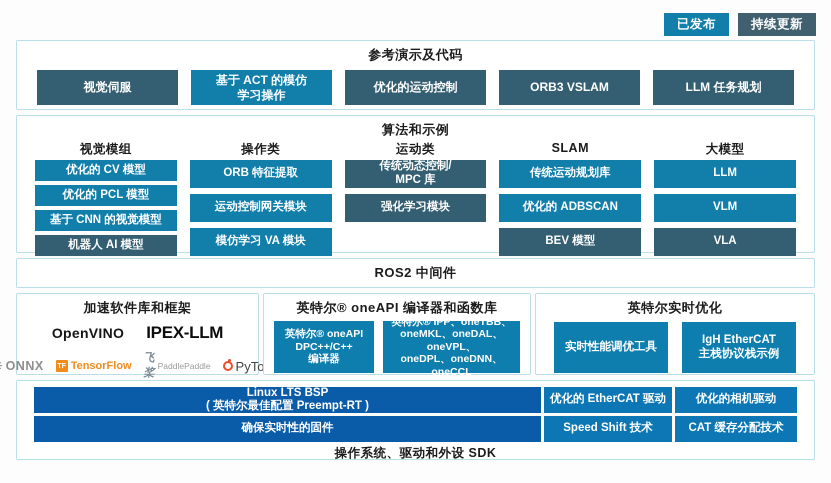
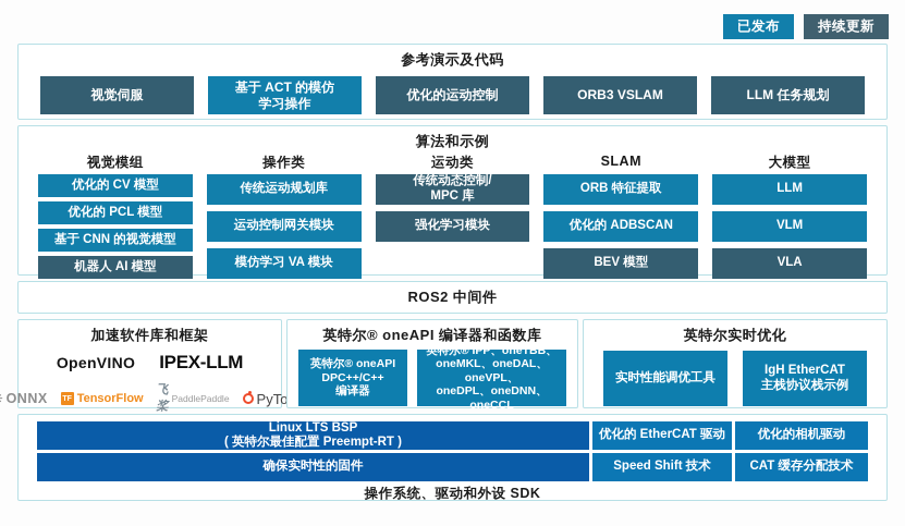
  已发布
  持续更新
  参考演示及代码
  视觉伺服
  基于 ACT 的模仿
  学习操作
  优化的运动控制
  ORB3 VSLAM
  LLM 任务规划
  算法和示例
  视觉模组
  优化的 CV 模型
  优化的 PCL 模型
  基于 CNN 的视觉模型
  机器人 AI 模型
  操作类
- ORB 特征提取
+ 传统运动规划库
  运动控制网关模块
  模仿学习 VA 模块
  运动类
  传统动态控制/
  MPC 库
  强化学习模块
  SLAM
- 传统运动规划库
+ ORB 特征提取
  优化的 ADBSCAN
  BEV 模型
  大模型
  LLM
  VLM
  VLA
  ROS2 中间件
  加速软件库和框架
  OpenVINO
  IPEX-LLM
  ONNX
  TensorFlow
  飞桨
  PaddlePaddle
  英特尔® oneAPI 编译器和函数库
  英特尔® oneAPI
  DPC++/C++
  编译器
  英特尔® IPP、oneTBB、
  oneMKL、oneDAL、oneVPL、
  oneDPL、oneDNN、oneCCL
  英特尔实时优化
  实时性能调优工具
  IgH EtherCAT
  主栈协议栈示例
  Linux LTS BSP
  ( 英特尔最佳配置 Preempt-RT )
  优化的 EtherCAT 驱动
  优化的相机驱动
  确保实时性的固件
  Speed Shift 技术
  CAT 缓存分配技术
  操作系统、驱动和外设 SDK
